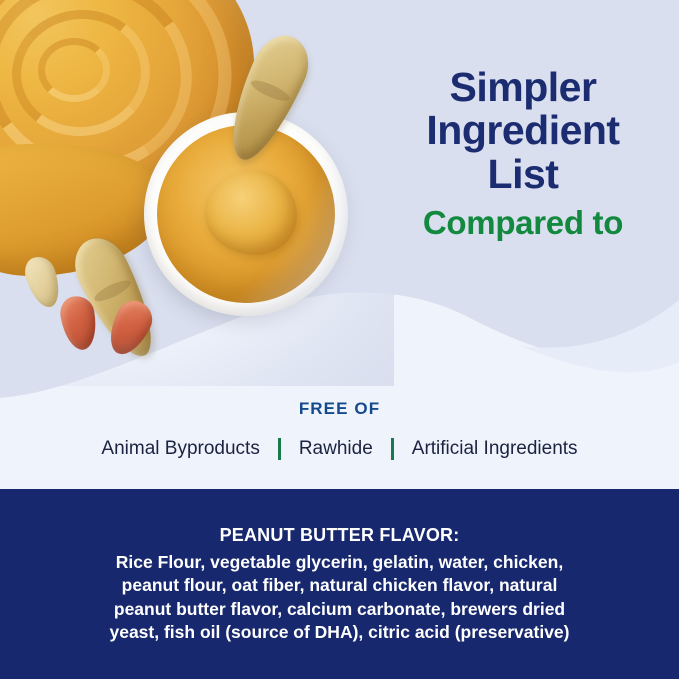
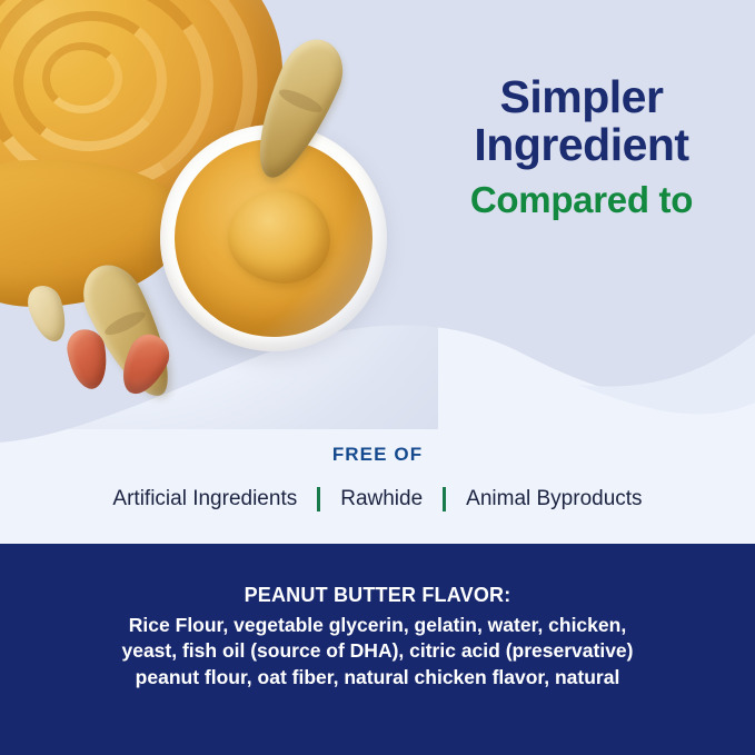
  Simpler
  Ingredient
- List
  Compared to
  FREE OF
- Animal Byproducts
+ Artificial Ingredients
  Rawhide
- Artificial Ingredients
+ Animal Byproducts
  PEANUT BUTTER FLAVOR:
  Rice Flour, vegetable glycerin, gelatin, water, chicken,
- peanut flour, oat fiber, natural chicken flavor, natural
+ yeast, fish oil (source of DHA), citric acid (preservative)
- peanut butter flavor, calcium carbonate, brewers dried
- yeast, fish oil (source of DHA), citric acid (preservative)
+ peanut flour, oat fiber, natural chicken flavor, natural
